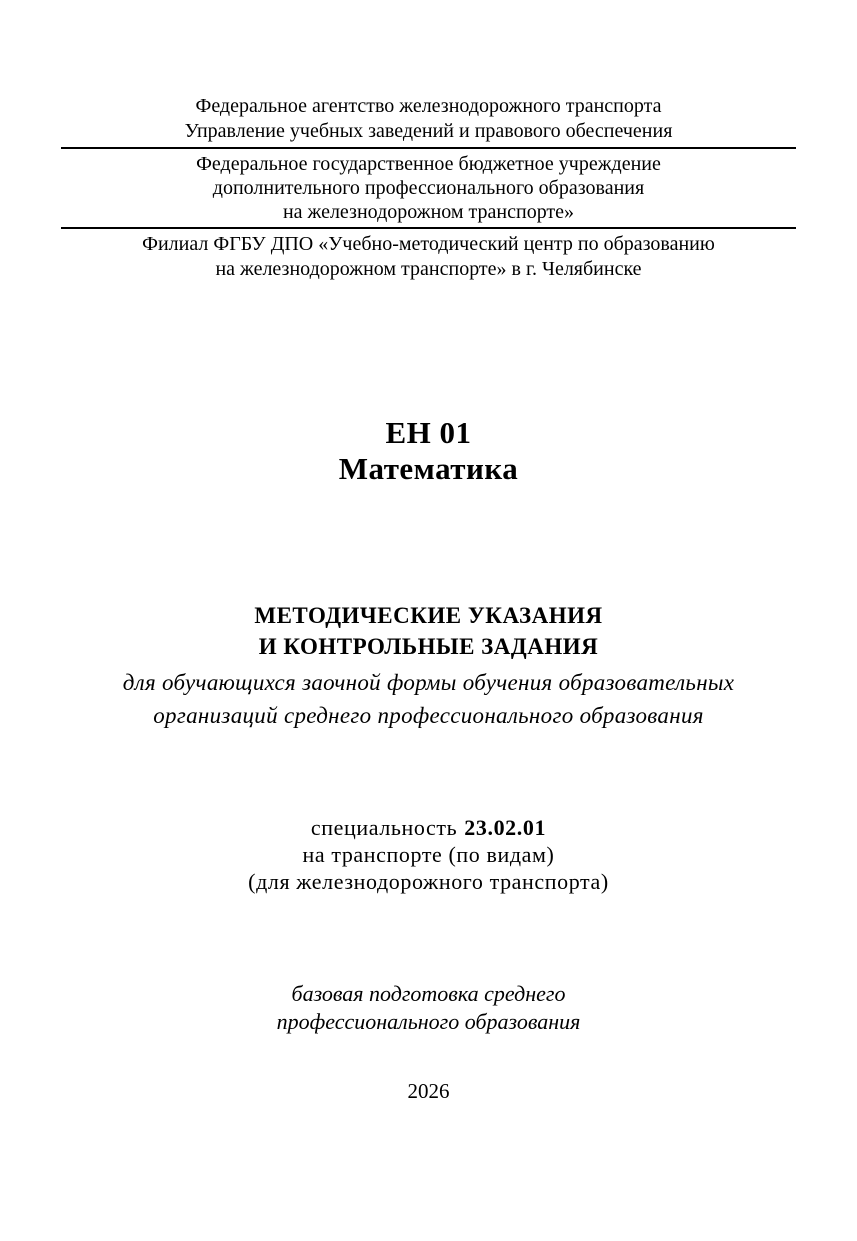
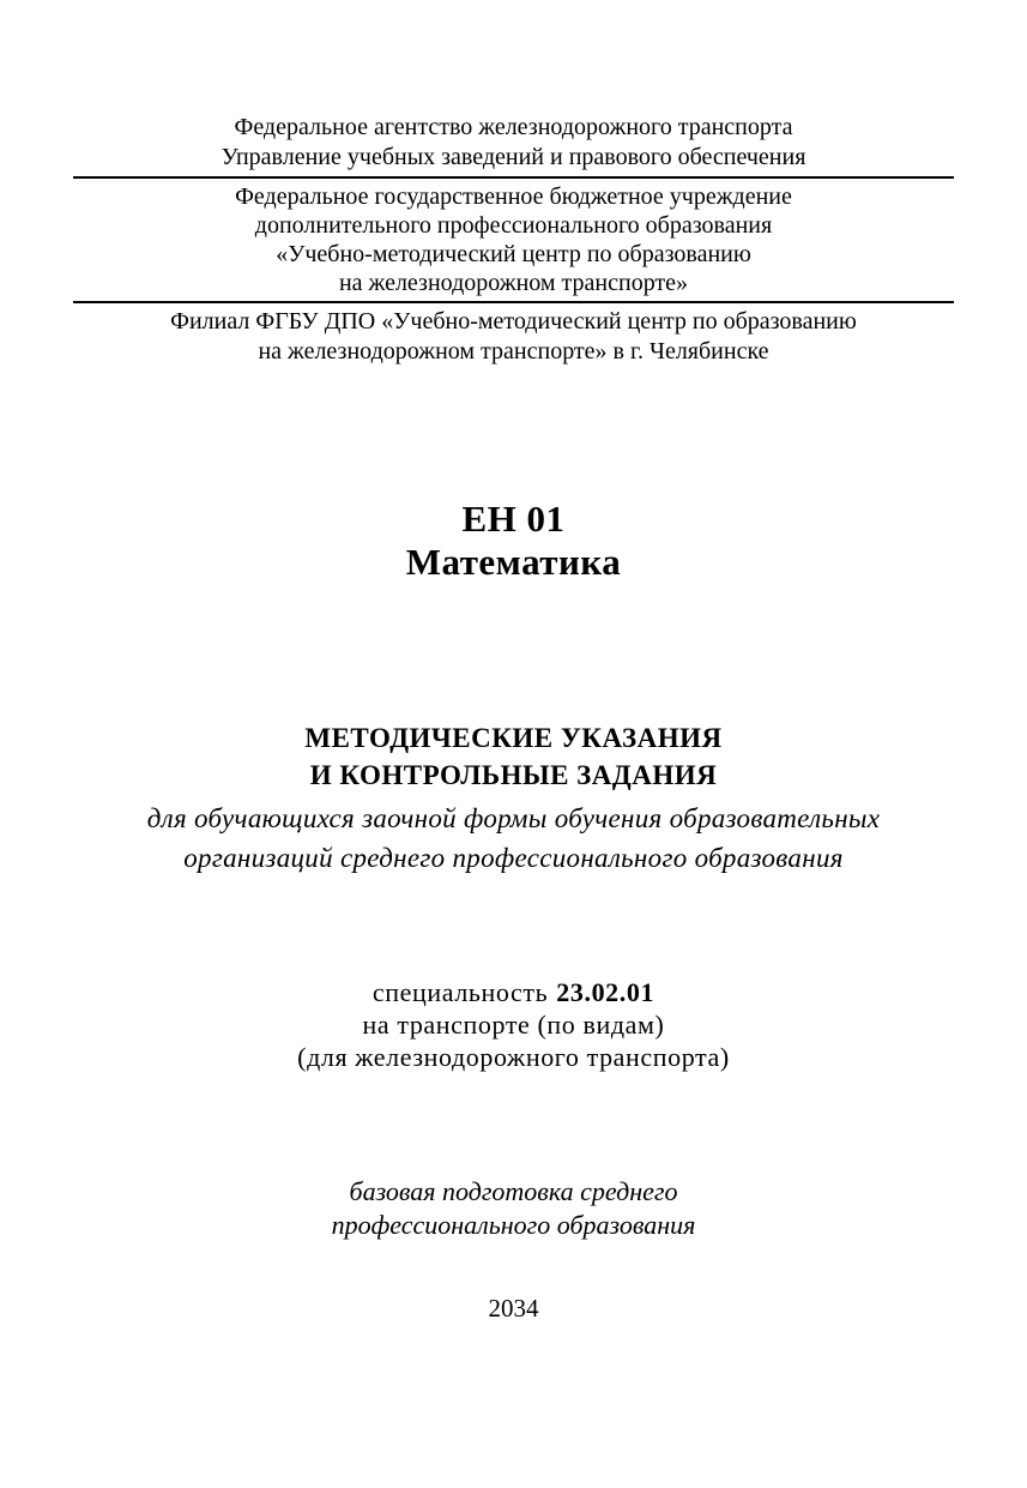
  Федеральное агентство железнодорожного транспорта
  Управление учебных заведений и правового обеспечения
  Федеральное государственное бюджетное учреждение
  дополнительного профессионального образования
+ «Учебно-методический центр по образованию
  на железнодорожном транспорте»
  Филиал ФГБУ ДПО «Учебно-методический центр по образованию
  на железнодорожном транспорте» в г. Челябинске
  ЕН 01
  Математика
  МЕТОДИЧЕСКИЕ УКАЗАНИЯ
  И КОНТРОЛЬНЫЕ ЗАДАНИЯ
  для обучающихся заочной формы обучения образовательных
  организаций среднего профессионального образования
  специальность
  23.02.01
  на транспорте (по видам)
  (для железнодорожного транспорта)
  базовая подготовка среднего
  профессионального образования
- 2026
+ 2034
